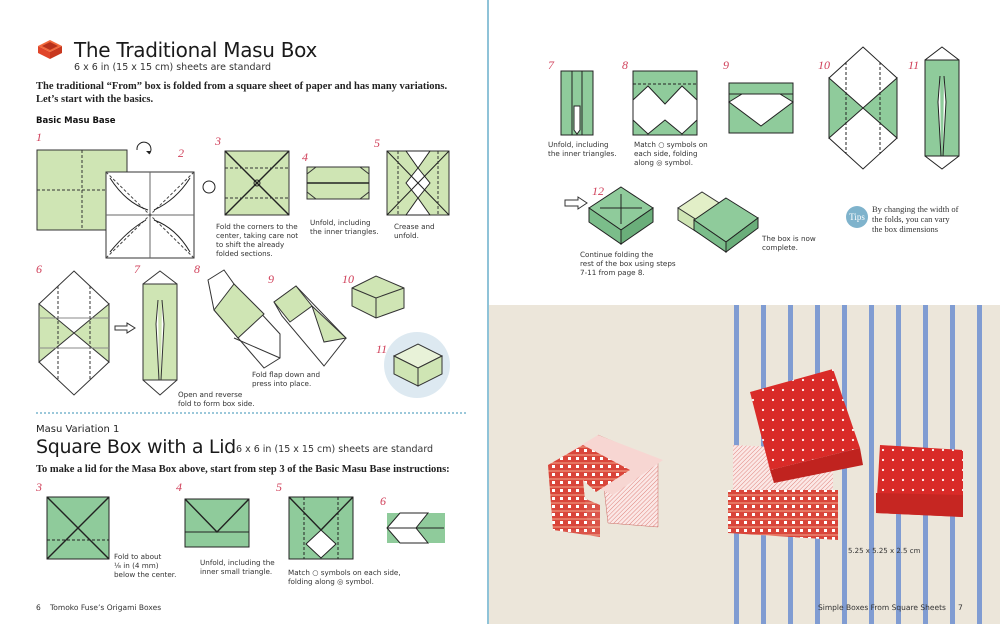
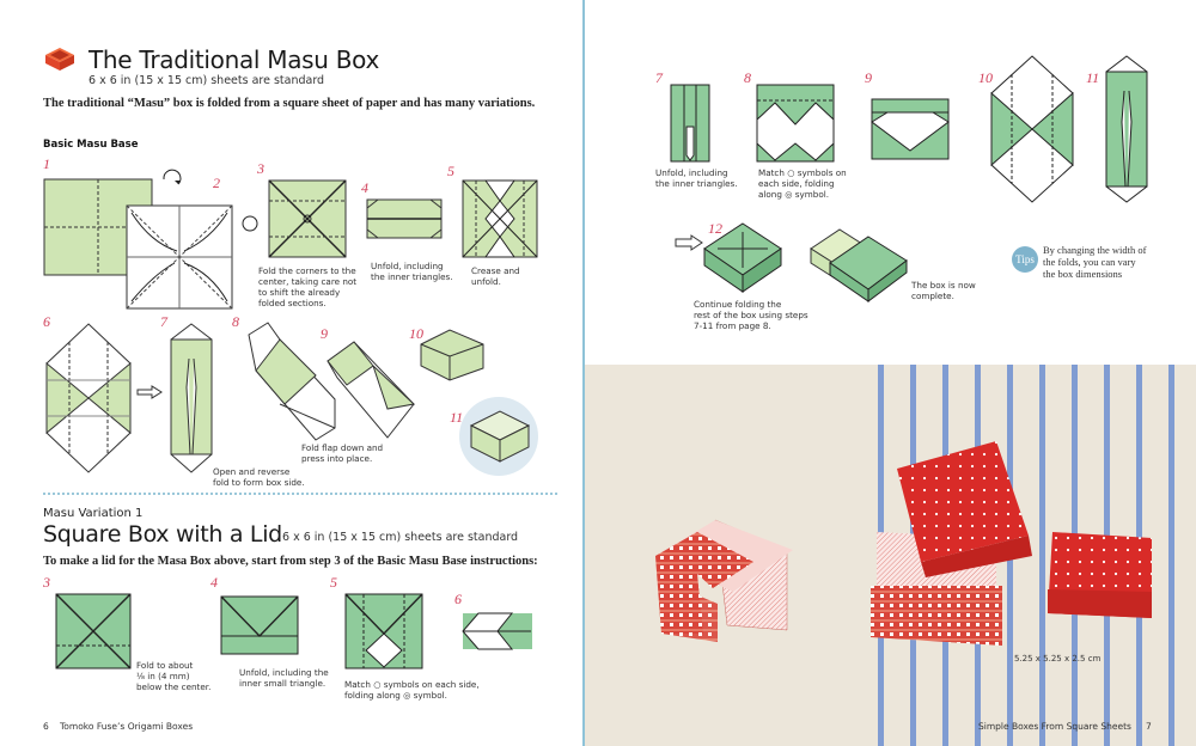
  The Traditional Masu Box
  6 x 6 in (15 x 15 cm) sheets are standard
- The traditional “From” box is folded from a square sheet of paper and has many variations.
+ The traditional “Masu” box is folded from a square sheet of paper and has many variations.
- Let’s start with the basics.
  Basic Masu Base
  1
  2
  3
  4
  5
  Fold the corners to the
  center, taking care not
  to shift the already
  folded sections.
  Unfold, including
  the inner triangles.
  Crease and
  unfold.
  6
  7
  8
  9
  10
  11
  Open and reverse
  fold to form box side.
  Fold flap down and
  press into place.
  Masu Variation 1
  Square Box with a Lid
  6 x 6 in (15 x 15 cm) sheets are standard
  To make a lid for the Masa Box above, start from step 3 of the Basic Masu Base instructions:
  3
  4
  5
  6
  Fold to about
  ⅛ in (4 mm)
  below the center.
  Unfold, including the
  inner small triangle.
  Match ○ symbols on each side,
  folding along ◎ symbol.
  6
  Tomoko Fuse’s Origami Boxes
  7
  8
  9
  10
  11
  12
  Unfold, including
  the inner triangles.
  Match ○ symbols on
  each side, folding
  along ◎ symbol.
  Continue folding the
  rest of the box using steps
  7-11 from page 8.
  The box is now
  complete.
  Tips
  By changing the width of
  the folds, you can vary
  the box dimensions
  5.25 x 5.25 x 2.5 cm
  Simple Boxes From Square Sheets
  7
